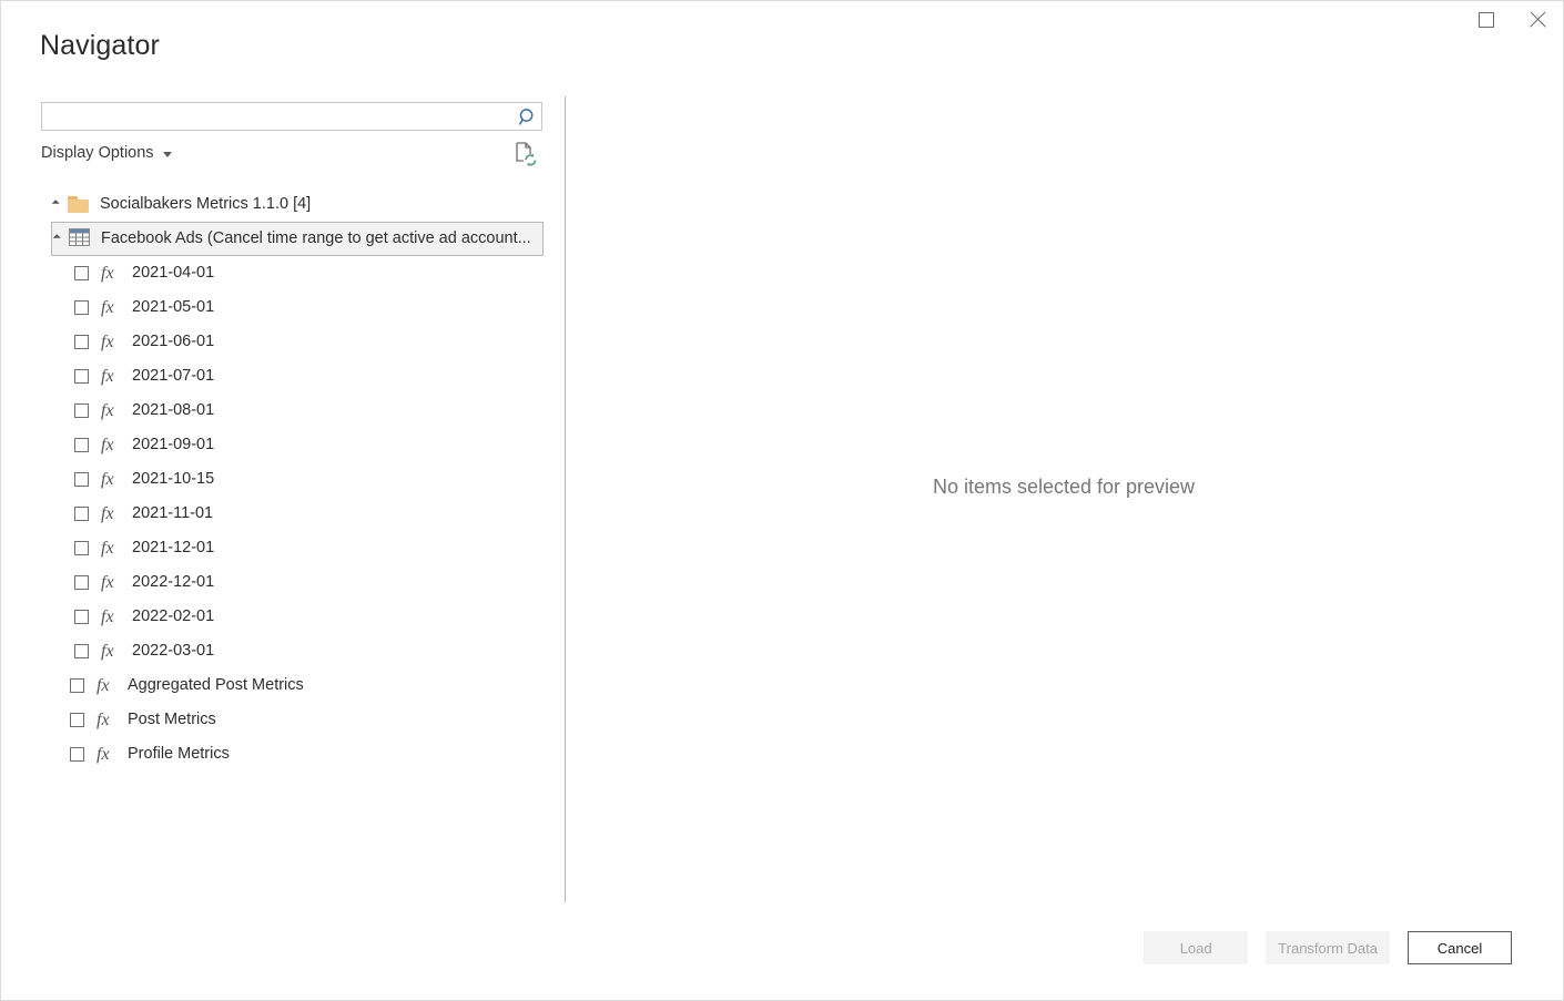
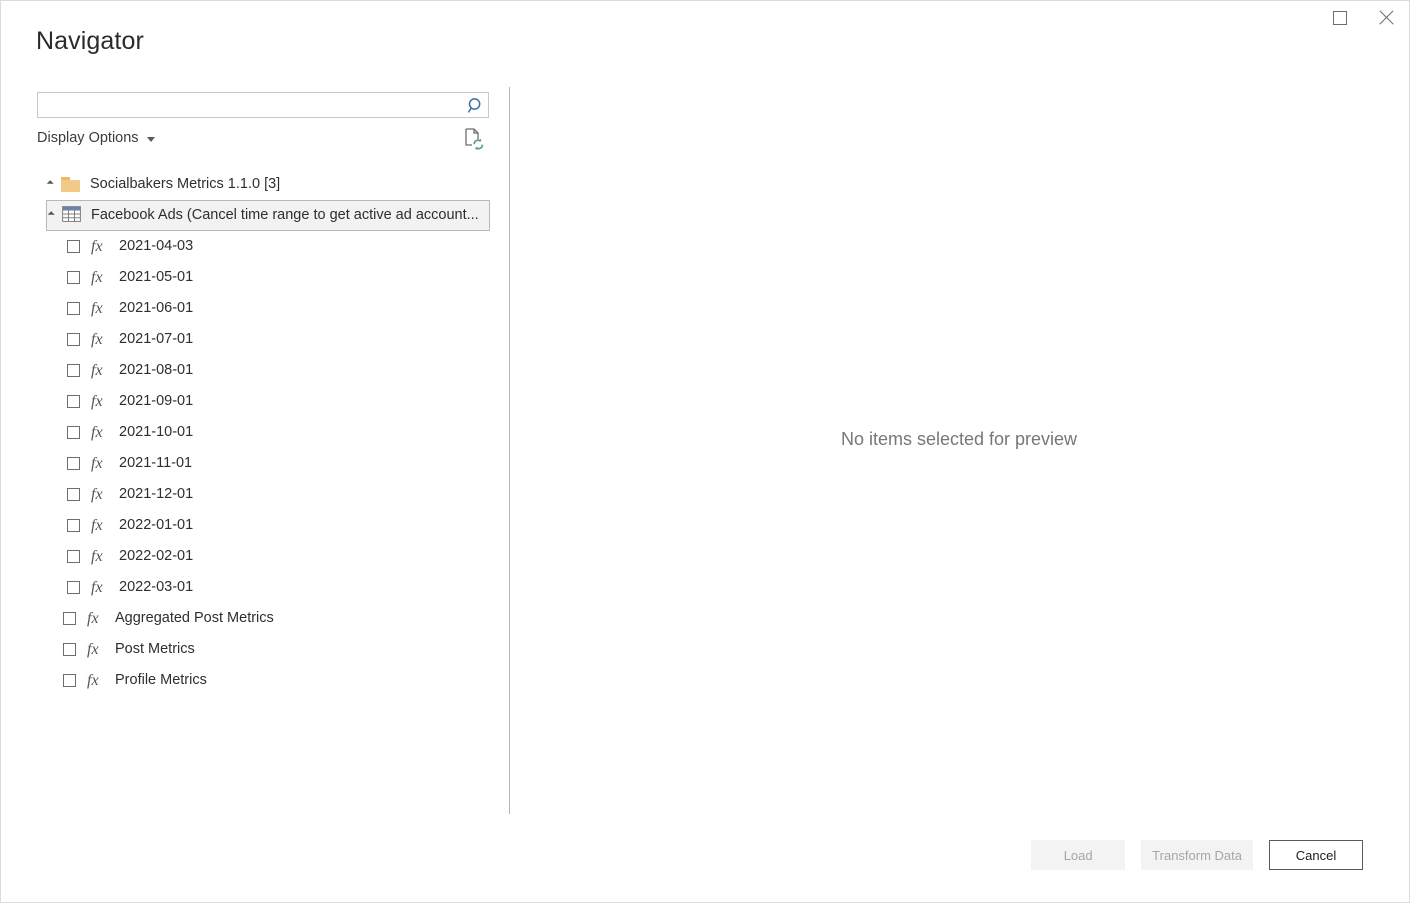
  Navigator
  Display Options
- Socialbakers Metrics 1.1.0 [4]
+ Socialbakers Metrics 1.1.0 [3]
  Facebook Ads (Cancel time range to get active ad account...
  fx
- 2021-04-01
+ 2021-04-03
  fx
  2021-05-01
  fx
  2021-06-01
  fx
  2021-07-01
  fx
  2021-08-01
  fx
  2021-09-01
  fx
- 2021-10-15
+ 2021-10-01
  fx
  2021-11-01
  fx
  2021-12-01
  fx
- 2022-12-01
+ 2022-01-01
  fx
  2022-02-01
  fx
  2022-03-01
  fx
  Aggregated Post Metrics
  fx
  Post Metrics
  fx
  Profile Metrics
  No items selected for preview
  Load
  Transform Data
  Cancel
